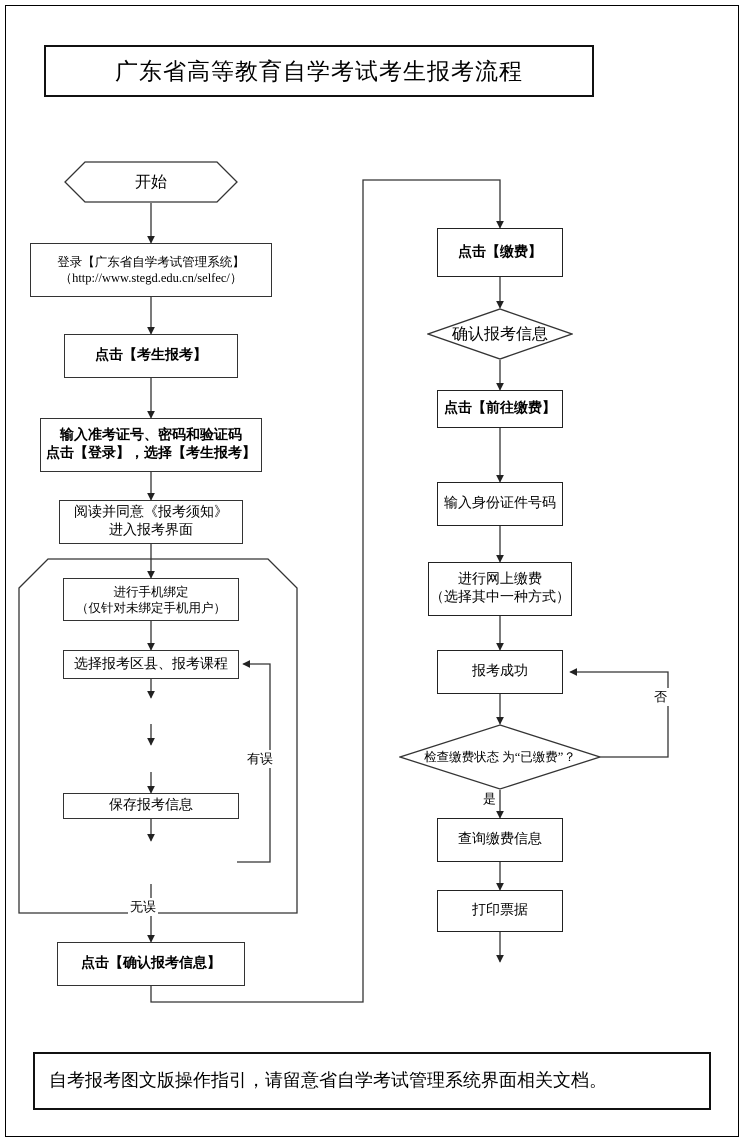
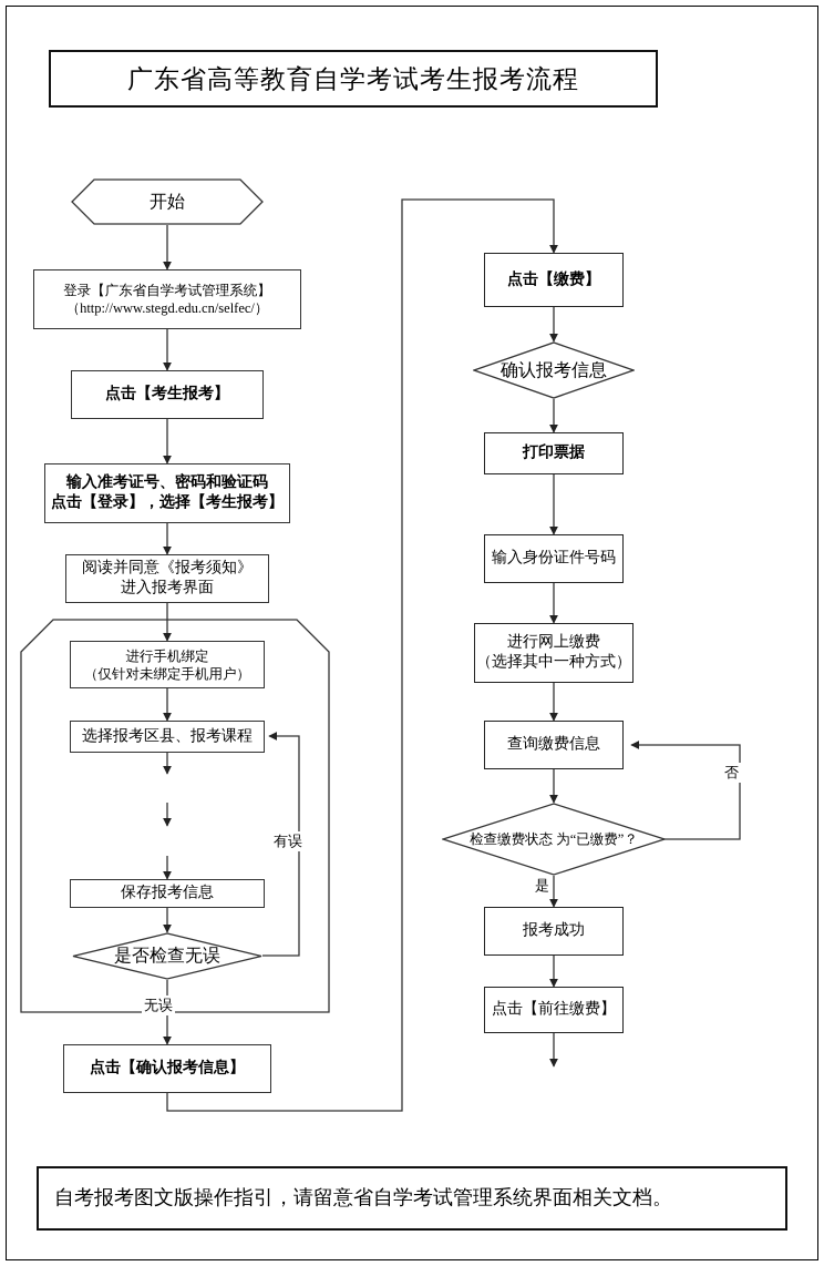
  广东省高等教育自学考试考生报考流程
  开始
  登录【广东省自学考试管理系统】
  （http://www.stegd.edu.cn/selfec/）
  点击【考生报考】
  输入准考证号、密码和验证码
  点击【登录】，选择【考生报考】
  阅读并同意《报考须知》
  进入报考界面
  进行手机绑定
  （仅针对未绑定手机用户）
  选择报考区县、报考课程
  保存报考信息
+ 是否检查无误
  有误
  无误
  点击【确认报考信息】
  点击【缴费】
  确认报考信息
- 点击【前往缴费】
+ 打印票据
  输入身份证件号码
  进行网上缴费
  （选择其中一种方式）
- 报考成功
+ 查询缴费信息
  检查缴费状态 为“已缴费”？
  否
  是
- 查询缴费信息
+ 报考成功
- 打印票据
+ 点击【前往缴费】
  自考报考图文版操作指引，请留意省自学考试管理系统界面相关文档。
